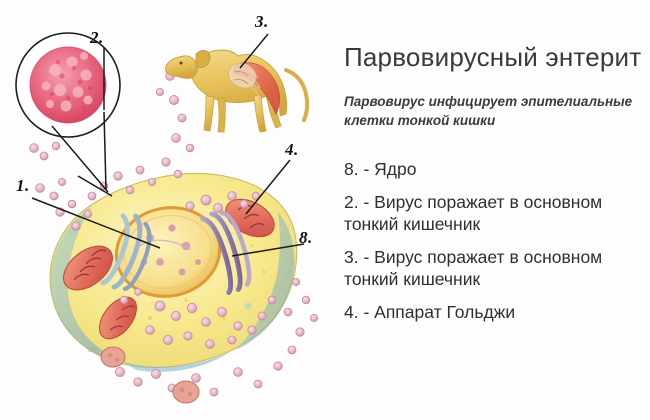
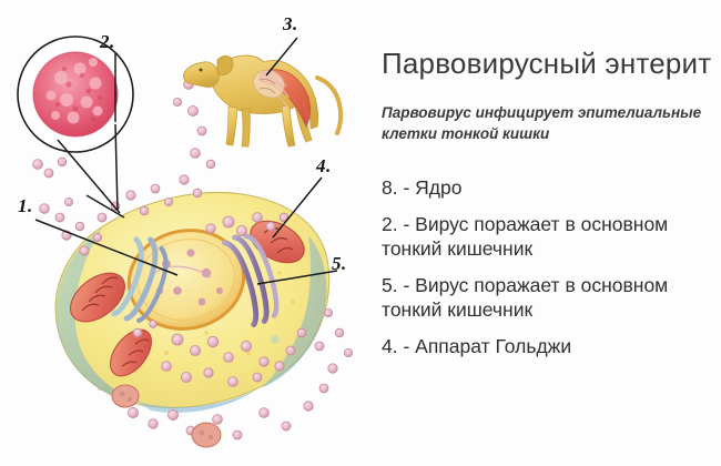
  art
  1.
  2.
  3.
  4.
- 8.
+ 5.
  Парвовирусный энтерит
  Парвовирус инфицирует эпителиальные клетки тонкой кишки
  8. - Ядро
  2. - Вирус поражает в основном тонкий кишечник
- 3. - Вирус поражает в основном тонкий кишечник
+ 5. - Вирус поражает в основном тонкий кишечник
  4. - Аппарат Гольджи
